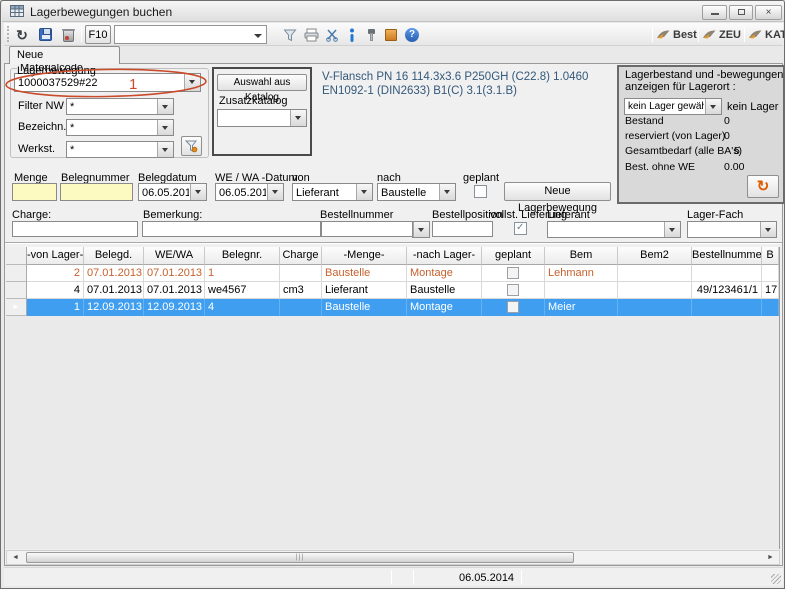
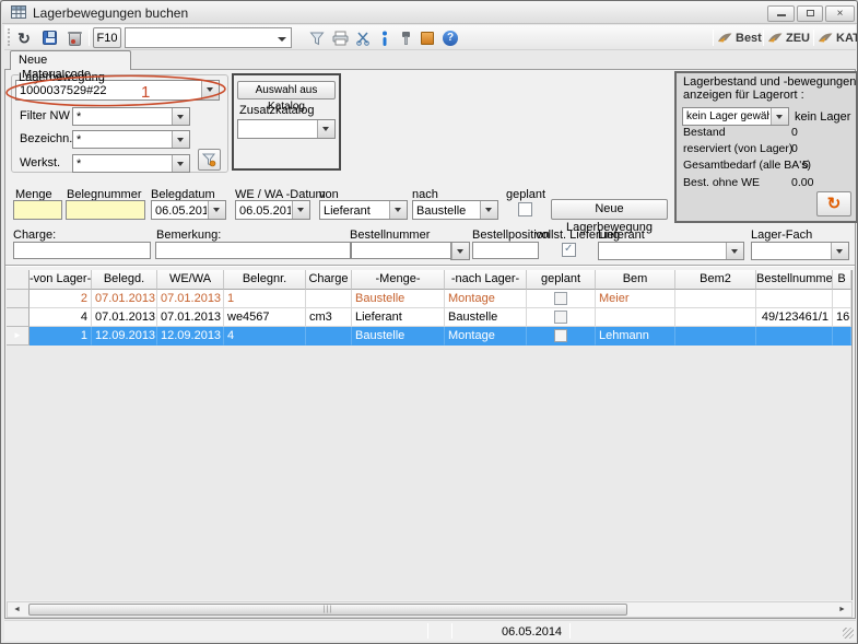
  Lagerbewegungen buchen
  ×
  ↻
  F10
  ?
  Best
  ZEU
  KAT
  Neue Lagerbeng
  1000037529#22
  Filter NW
  *
  Bezeichn.
  *
  Werkst.
  *
  1
  Auswahl aus Katalog
  Zusatzkatalog
- V-Flansch PN 16 114.3x3.6 P250GH (C22.8) 1.0460 EN1092-1 (DIN2633) B1(C) 3.1(3.1.B)
  Lagerbestand und -bewegungen
  anzeigen für Lagerort :
  kein Lager gewä
  kein Lager
  Bestand
  0
  reserviert (von Lager)
  0
  Gesamtbedarf (alle BA's)
  5
  Best. ohne WE
  0.00
  ↻
  Menge
  Belegnummer
  Belegdatum
  06.05.201
  WE / WA -Datum
  06.05.201
  von
  Lieferant
  nach
  Baustelle
  geplant
  Neue Lagerbewegung
  Charge:
  Bemerkung:
  Bestellnummer
  Bestellposition
  vollst. Lieferung
  Lieferant
  Lager-Fach
  -von Lager-
  Belegd.
  WE/WA
  Belegnr.
  Charge
  -Menge-
  -nach Lager-
  geplant
  Bem
  Bem2
  Bestellnumme
  B
  2
  07.01.2013
  07.01.2013
  1
  Baustelle
  Montage
- Lehmann
+ Meier
  4
  07.01.2013
  07.01.2013
  we4567
  cm3
  Lieferant
  Baustelle
  49/123461/1
- 17
+ 16
  1
  12.09.2013
  12.09.2013
  4
  Baustelle
  Montage
- Meier
+ Lehmann
  06.05.2014
